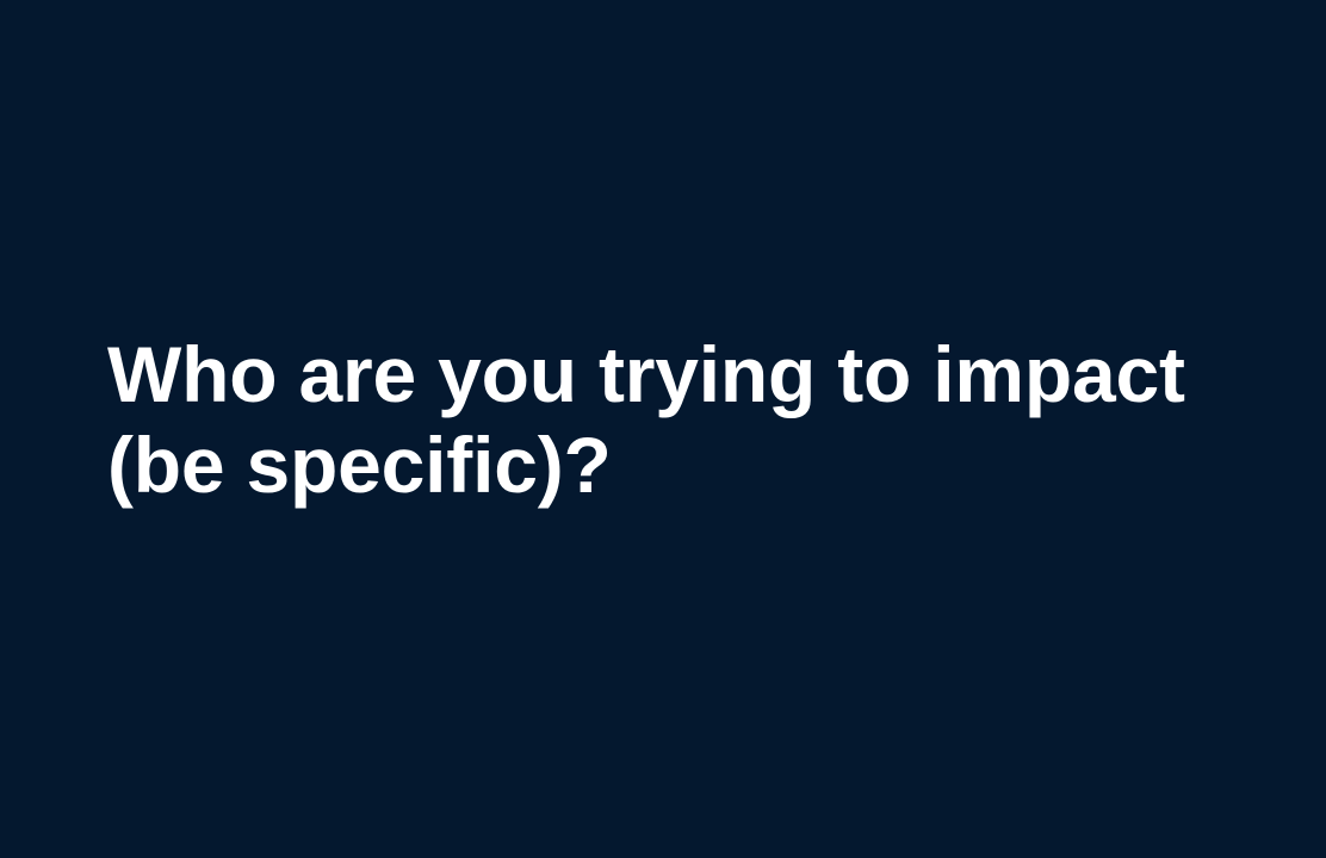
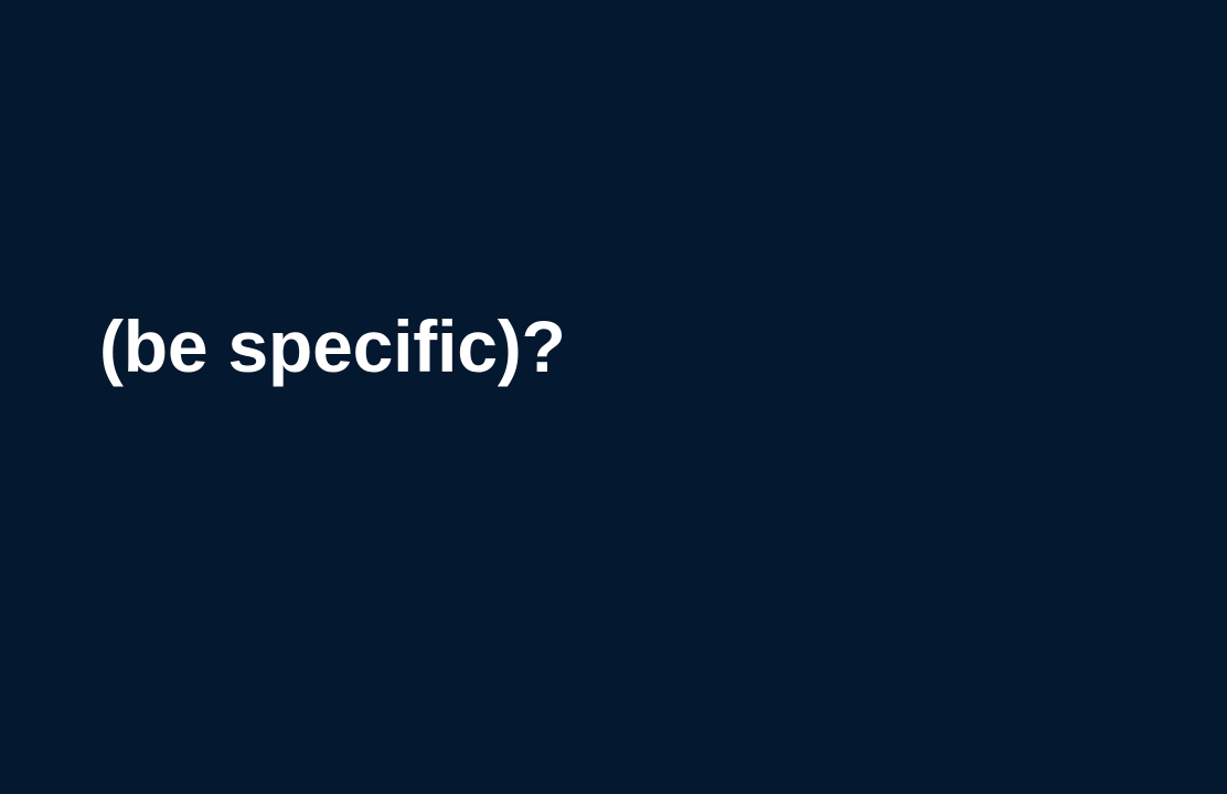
- Who are you trying to impact
  (be specific)?
